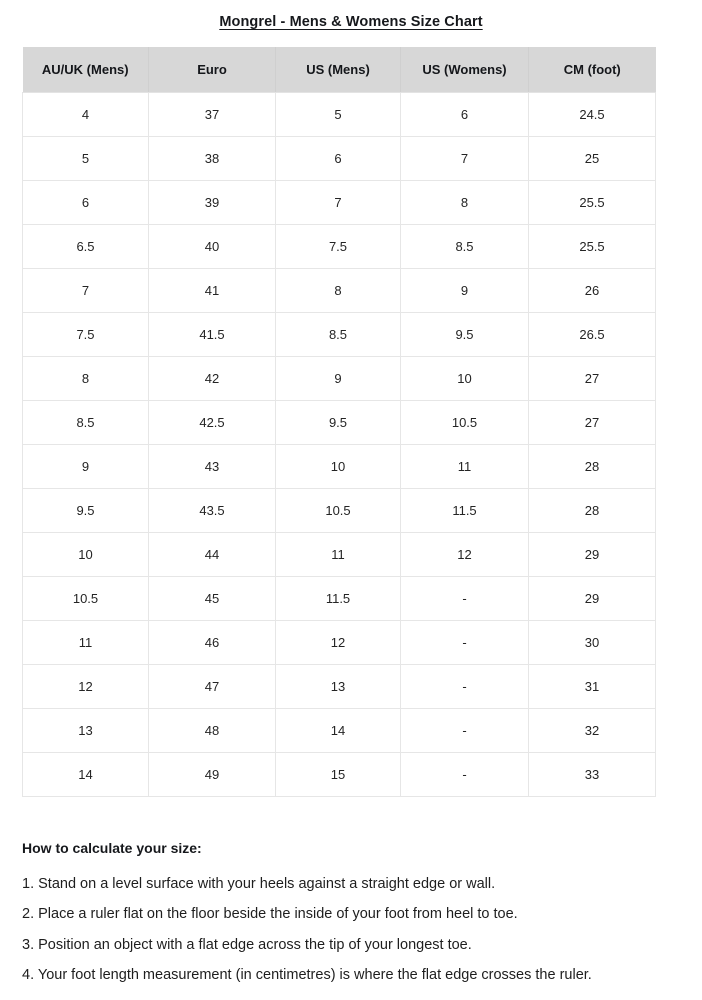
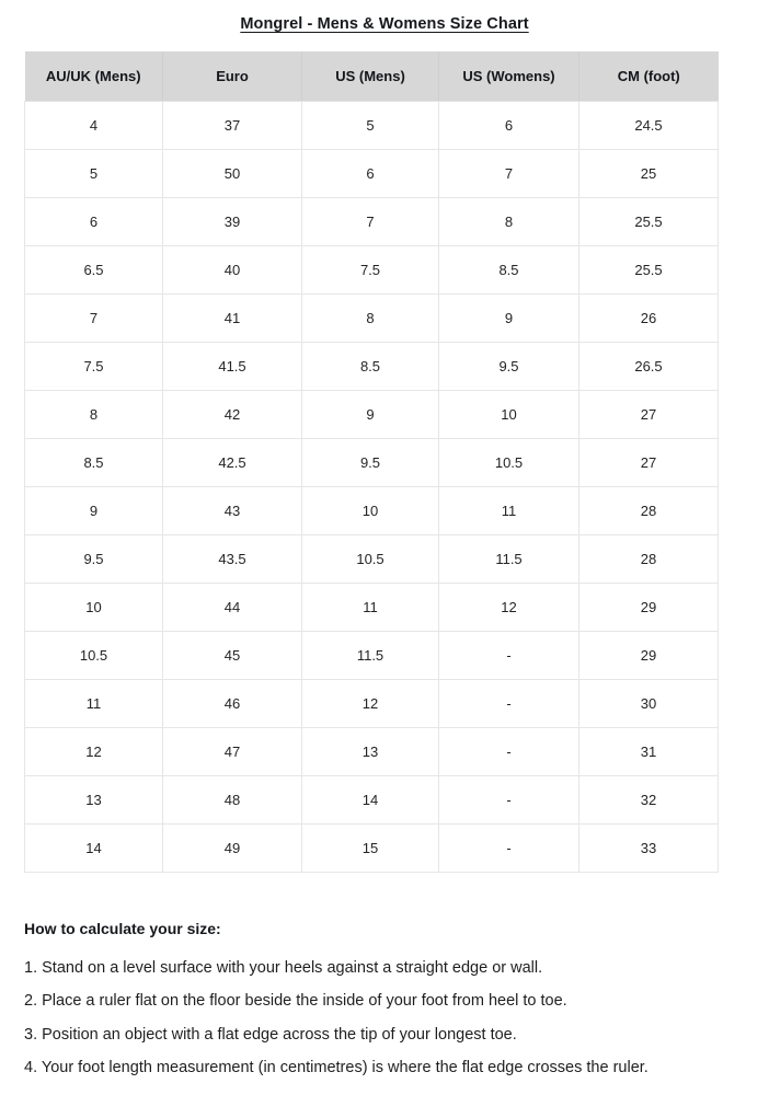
  Mongrel - Mens & Womens Size Chart
  AU/UK (Mens)	Euro	US (Mens)	US (Womens)	CM (foot)
  4	37	5	6	24.5
- 5	38	6	7	25
+ 5	50	6	7	25
  6	39	7	8	25.5
  6.5	40	7.5	8.5	25.5
  7	41	8	9	26
  7.5	41.5	8.5	9.5	26.5
  8	42	9	10	27
  8.5	42.5	9.5	10.5	27
  9	43	10	11	28
  9.5	43.5	10.5	11.5	28
  10	44	11	12	29
  10.5	45	11.5	-	29
  11	46	12	-	30
  12	47	13	-	31
  13	48	14	-	32
  14	49	15	-	33
  How to calculate your size:
  1. Stand on a level surface with your heels against a straight edge or wall.
  2. Place a ruler flat on the floor beside the inside of your foot from heel to toe.
  3. Position an object with a flat edge across the tip of your longest toe.
  4. Your foot length measurement (in centimetres) is where the flat edge crosses the ruler.
